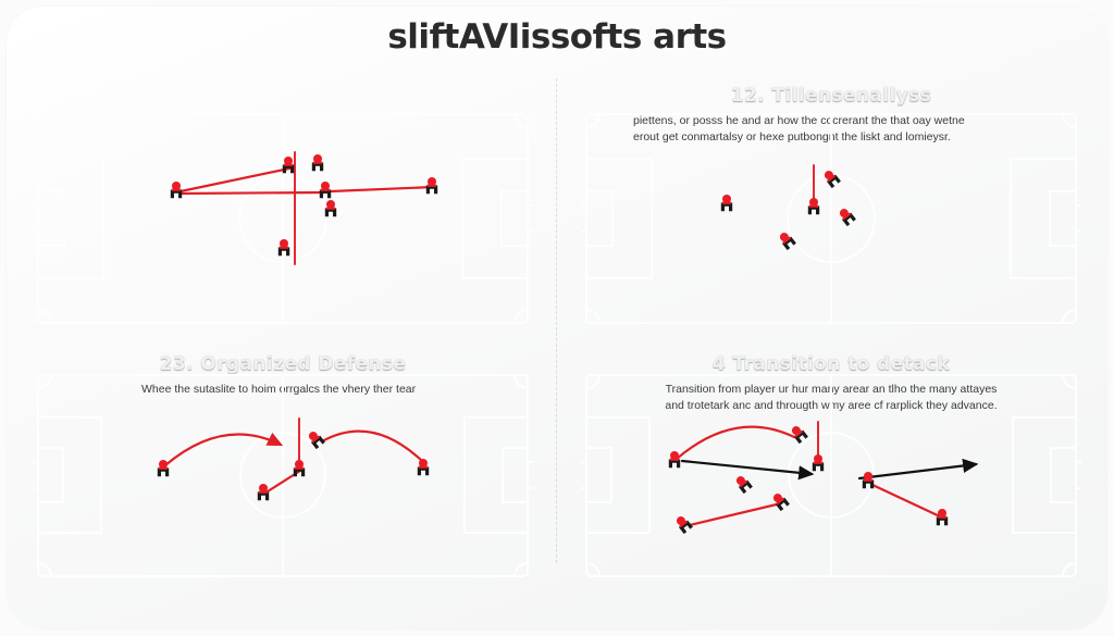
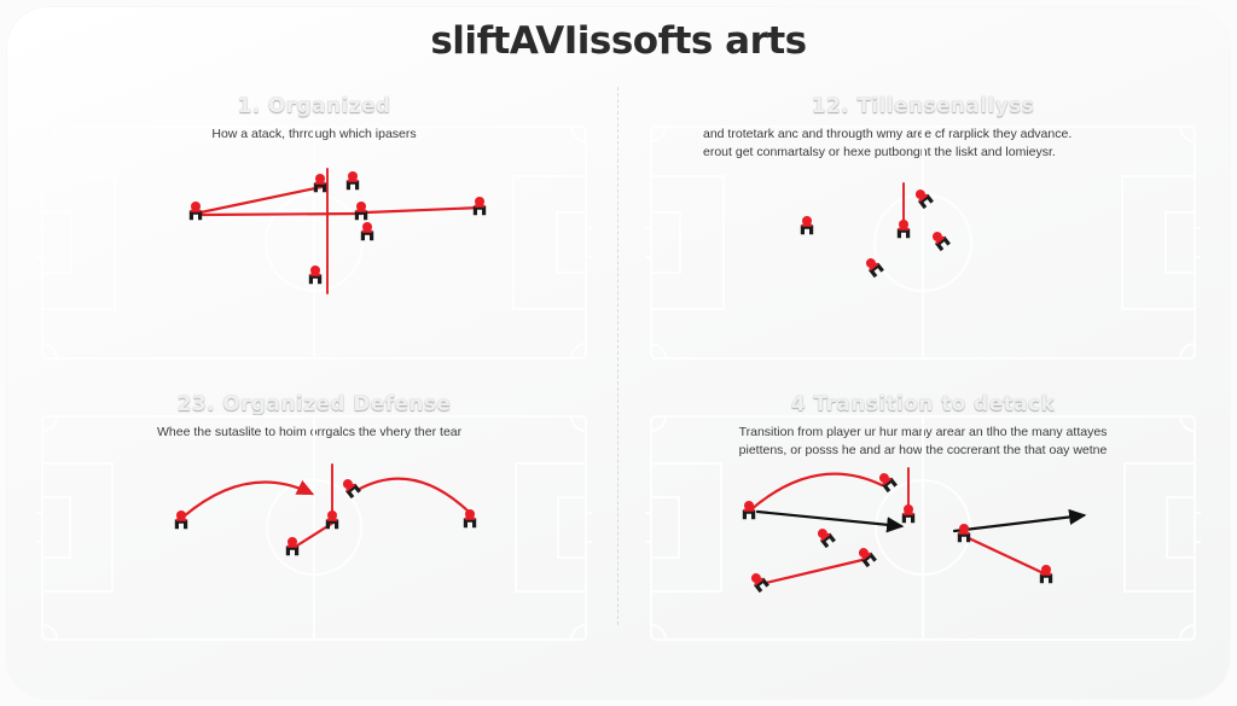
  sliftAVIissofts arts
+ 1. Organized
+ How a atack, thrrough which ipasers
  12. Tillensenallyss
- piettens, or posss he and ar how the cocrerant the that oay wetne
+ and trotetark anc and througth wmy aree cf rarplick they advance.
  erout get conmartalsy or hexe putbongt the liskt and lomieysr.
  23. Organized Defense
  Whee the sutaslite to hoimrrgalcs the vhery ther tear
  4 Transition to detack
  Transition from player ur hur may arear an tlho the many attayes
- and trotetark anc and througth wmy aree cf rarplick they advance.
+ piettens, or posss he and ar how the cocrerant the that oay wetne
